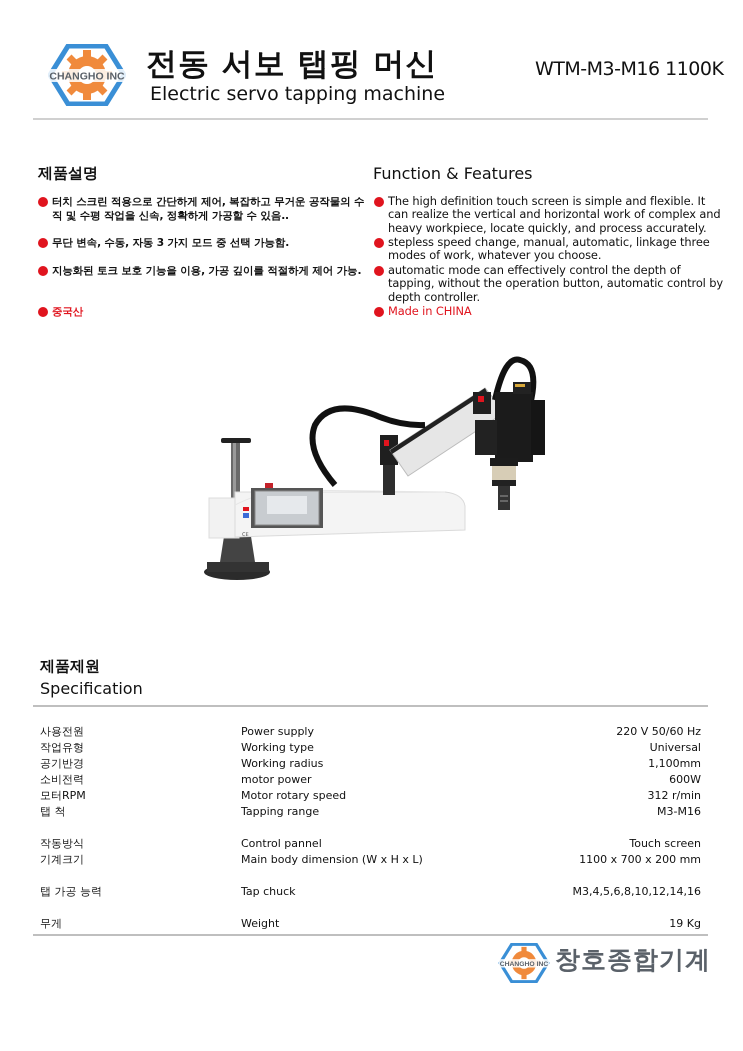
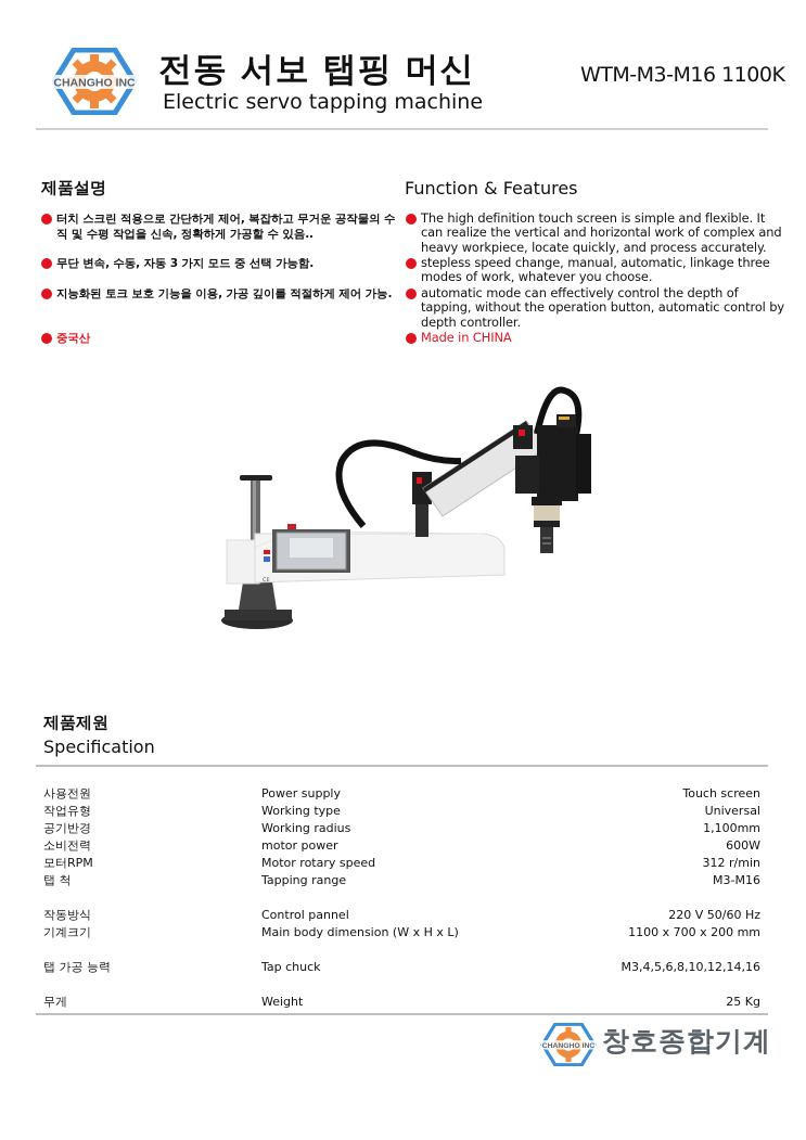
  CHANGHO INC
  전동 서보 탭핑 머신
  Electric servo tapping machine
  WTM-M3-M16 1100K
  제품설명
  Function & Features
  터치 스크린 적용으로 간단하게 제어, 복잡하고 무거운 공작물의 수직 및 수평 작업을 신속, 정확하게 가공할 수 있음..
  무단 변속, 수동, 자동 3 가지 모드 중 선택 가능함.
  지능화된 토크 보호 기능을 이용, 가공 깊이를 적절하게 제어 가능.
  중국산
  The high definition touch screen is simple and flexible. It can realize the vertical and horizontal work of complex and heavy workpiece, locate quickly, and process accurately.
  stepless speed change, manual, automatic, linkage three modes of work, whatever you choose.
  automatic mode can effectively control the depth of tapping, without the operation button, automatic control by depth controller.
  Made in CHINA
  제품제원
  Specification
  사용전원
  Power supply
- 220 V 50/60 Hz
+ Touch screen
  작업유형
  Working type
  Universal
  공기반경
  Working radius
  1,100mm
  소비전력
  motor power
  600W
  모터RPM
  Motor rotary speed
  312 r/min
  탭 척
  Tapping range
  M3-M16
  작동방식
  Control pannel
- Touch screen
+ 220 V 50/60 Hz
  기계크기
  Main body dimension (W x H x L)
  1100 x 700 x 200 mm
  탭 가공 능력
  Tap chuck
  M3,4,5,6,8,10,12,14,16
  무게
  Weight
- 19 Kg
+ 25 Kg
  창호종합기계
